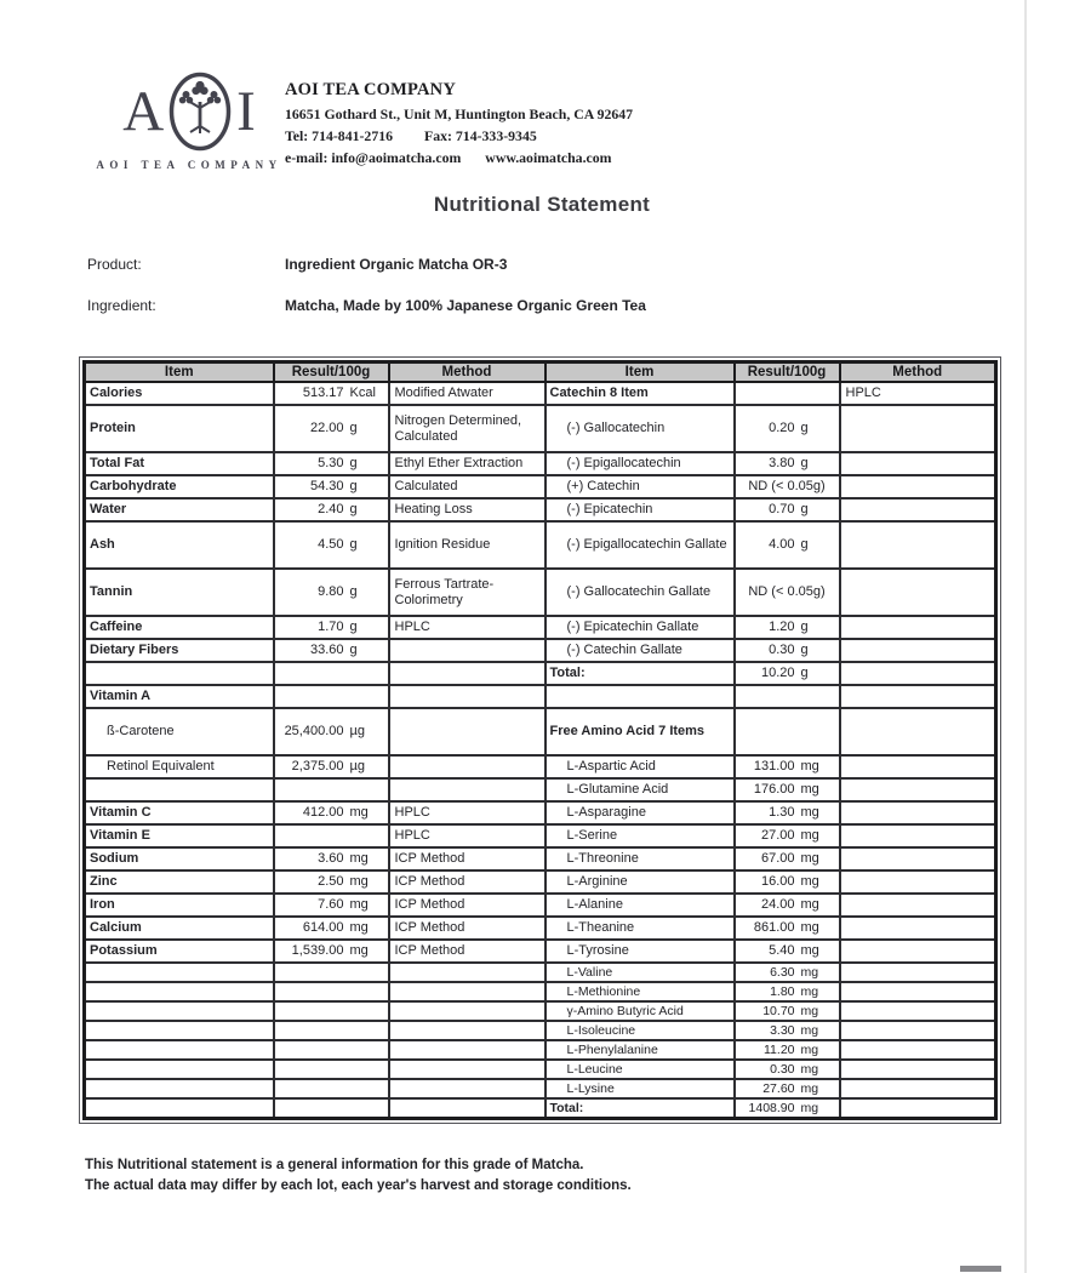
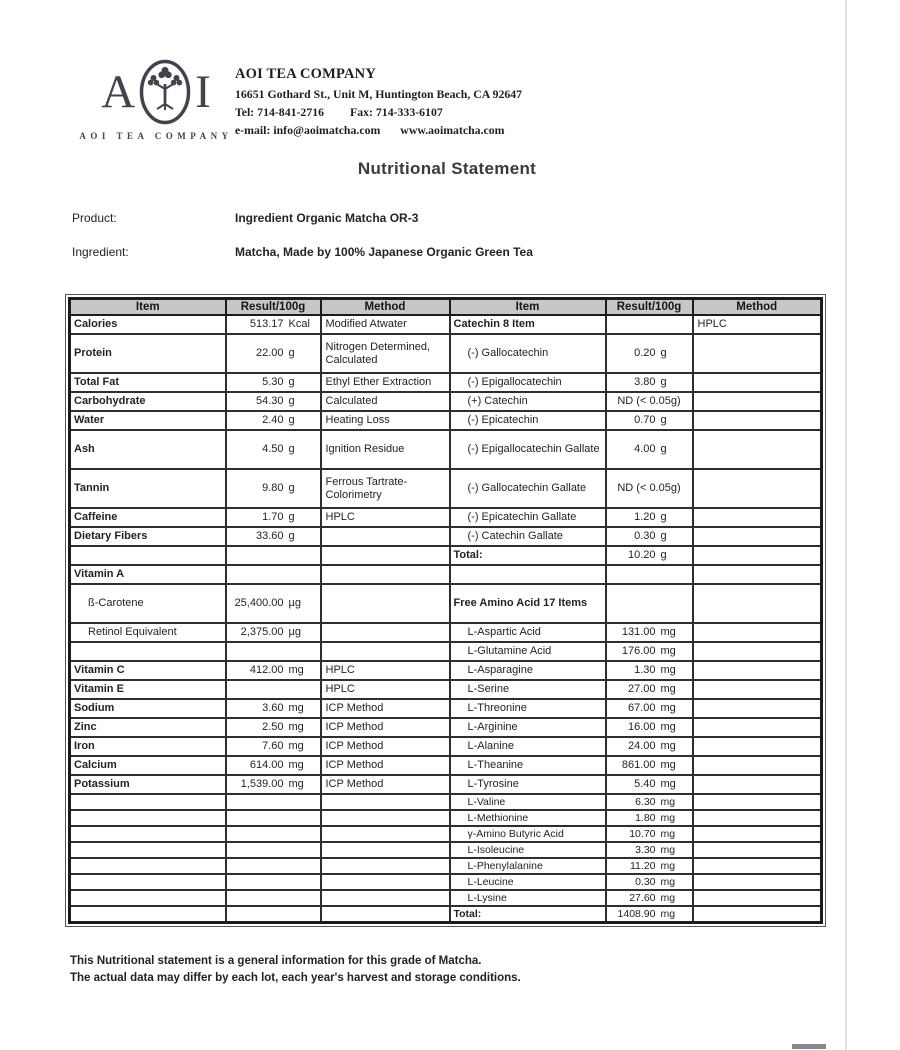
  A
  I
  AOI TEA COMPANY
  AOI TEA COMPANY
  16651 Gothard St., Unit M, Huntington Beach, CA 92647
- Tel: 714-841-2716 Fax: 714-333-9345
+ Tel: 714-841-2716 Fax: 714-333-6107
  e-mail: info@aoimatcha.com www.aoimatcha.com
  Nutritional Statement
  Product: Ingredient Organic Matcha OR-3
  Ingredient: Matcha, Made by 100% Japanese Organic Green Tea
  Item	Result/100g	Method	Item	Result/100g	Method
  Calories	513.17 Kcal	Modified Atwater	Catechin 8 Item		HPLC
  Protein	22.00 g	Nitrogen Determined, Calculated	(-) Gallocatechin	0.20 g
  Total Fat	5.30 g	Ethyl Ether Extraction	(-) Epigallocatechin	3.80 g
  Carbohydrate	54.30 g	Calculated	(+) Catechin	ND (< 0.05g)
  Water	2.40 g	Heating Loss	(-) Epicatechin	0.70 g
  Ash	4.50 g	Ignition Residue	(-) Epigallocatechin Gallate	4.00 g
  Tannin	9.80 g	Ferrous Tartrate-Colorimetry	(-) Gallocatechin Gallate	ND (< 0.05g)
  Caffeine	1.70 g	HPLC	(-) Epicatechin Gallate	1.20 g
  Dietary Fibers	33.60 g		(-) Catechin Gallate	0.30 g
  			Total:	10.20 g
  Vitamin A
- ß-Carotene	25,400.00 µg		Free Amino Acid 7 Items
+ ß-Carotene	25,400.00 µg		Free Amino Acid 17 Items
  Retinol Equivalent	2,375.00 µg		L-Aspartic Acid	131.00 mg
  			L-Glutamine Acid	176.00 mg
  Vitamin C	412.00 mg	HPLC	L-Asparagine	1.30 mg
  Vitamin E		HPLC	L-Serine	27.00 mg
  Sodium	3.60 mg	ICP Method	L-Threonine	67.00 mg
  Zinc	2.50 mg	ICP Method	L-Arginine	16.00 mg
  Iron	7.60 mg	ICP Method	L-Alanine	24.00 mg
  Calcium	614.00 mg	ICP Method	L-Theanine	861.00 mg
  Potassium	1,539.00 mg	ICP Method	L-Tyrosine	5.40 mg
  			L-Valine	6.30 mg
  			L-Methionine	1.80 mg
  			γ-Amino Butyric Acid	10.70 mg
  			L-Isoleucine	3.30 mg
  			L-Phenylalanine	11.20 mg
  			L-Leucine	0.30 mg
  			L-Lysine	27.60 mg
  			Total:	1408.90 mg
  This Nutritional statement is a general information for this grade of Matcha.
  The actual data may differ by each lot, each year's harvest and storage conditions.
